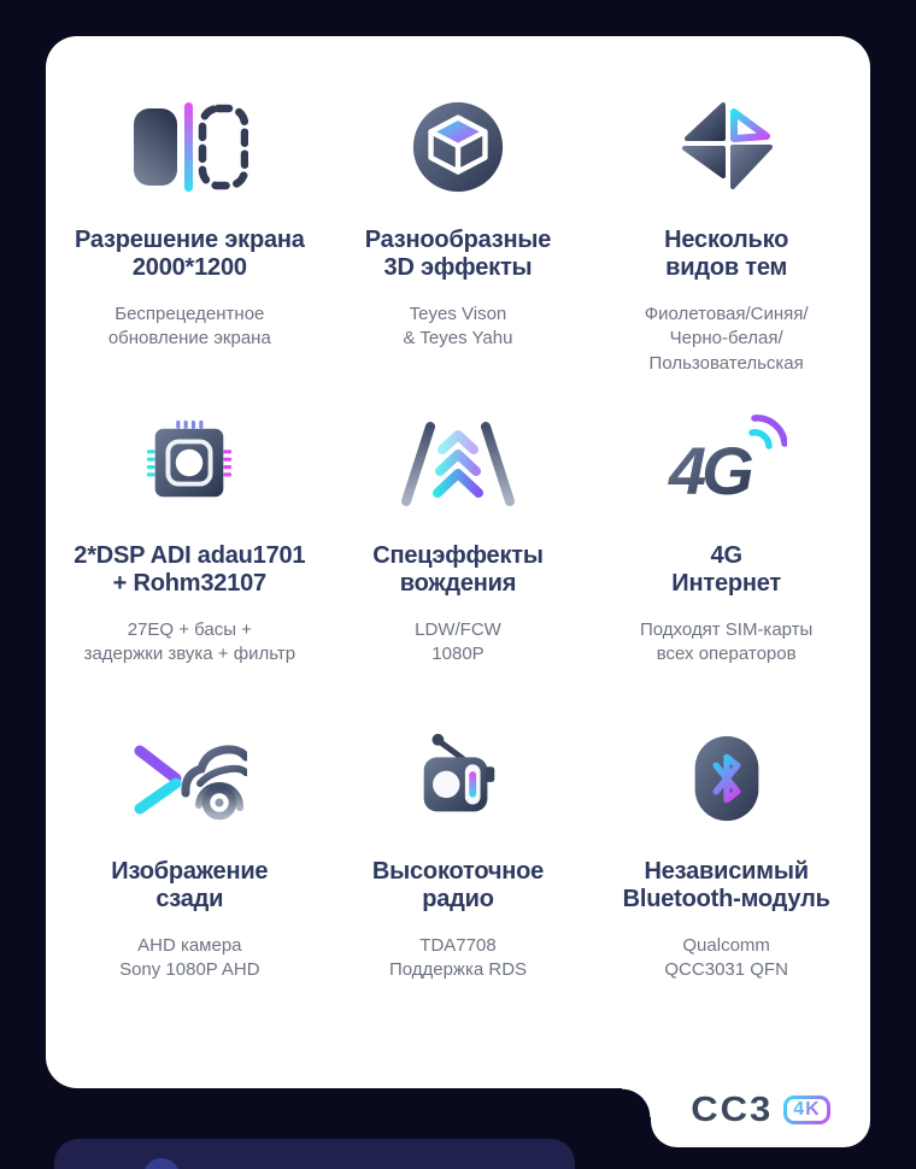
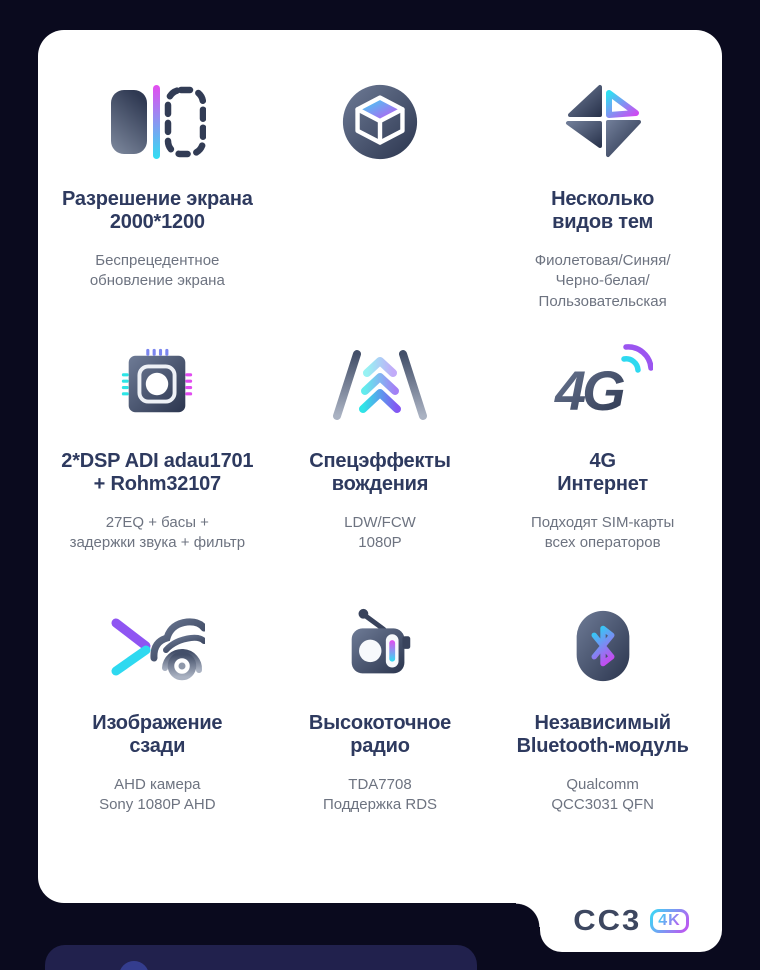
  Разрешение экрана
  2000*1200
  Беспрецедентное
  обновление экрана
- Разнообразные
- 3D эффекты
- Teyes Vison
- & Teyes Yahu
  Несколько
  видов тем
  Фиолетовая/Синяя/
  Черно-белая/
  Пользовательская
  2*DSP ADI adau1701
  + Rohm32107
  27EQ + басы +
  задержки звука + фильтр
  Спецэффекты
  вождения
  LDW/FCW
  1080P
  4G
  4G
  Интернет
  Подходят SIM-карты
  всех операторов
  Изображение
  сзади
  AHD камера
  Sony 1080P AHD
  Высокоточное
  радио
  TDA7708
  Поддержка RDS
  Независимый
  Bluetooth-модуль
  Qualcomm
  QCC3031 QFN
  CC3
  4K
